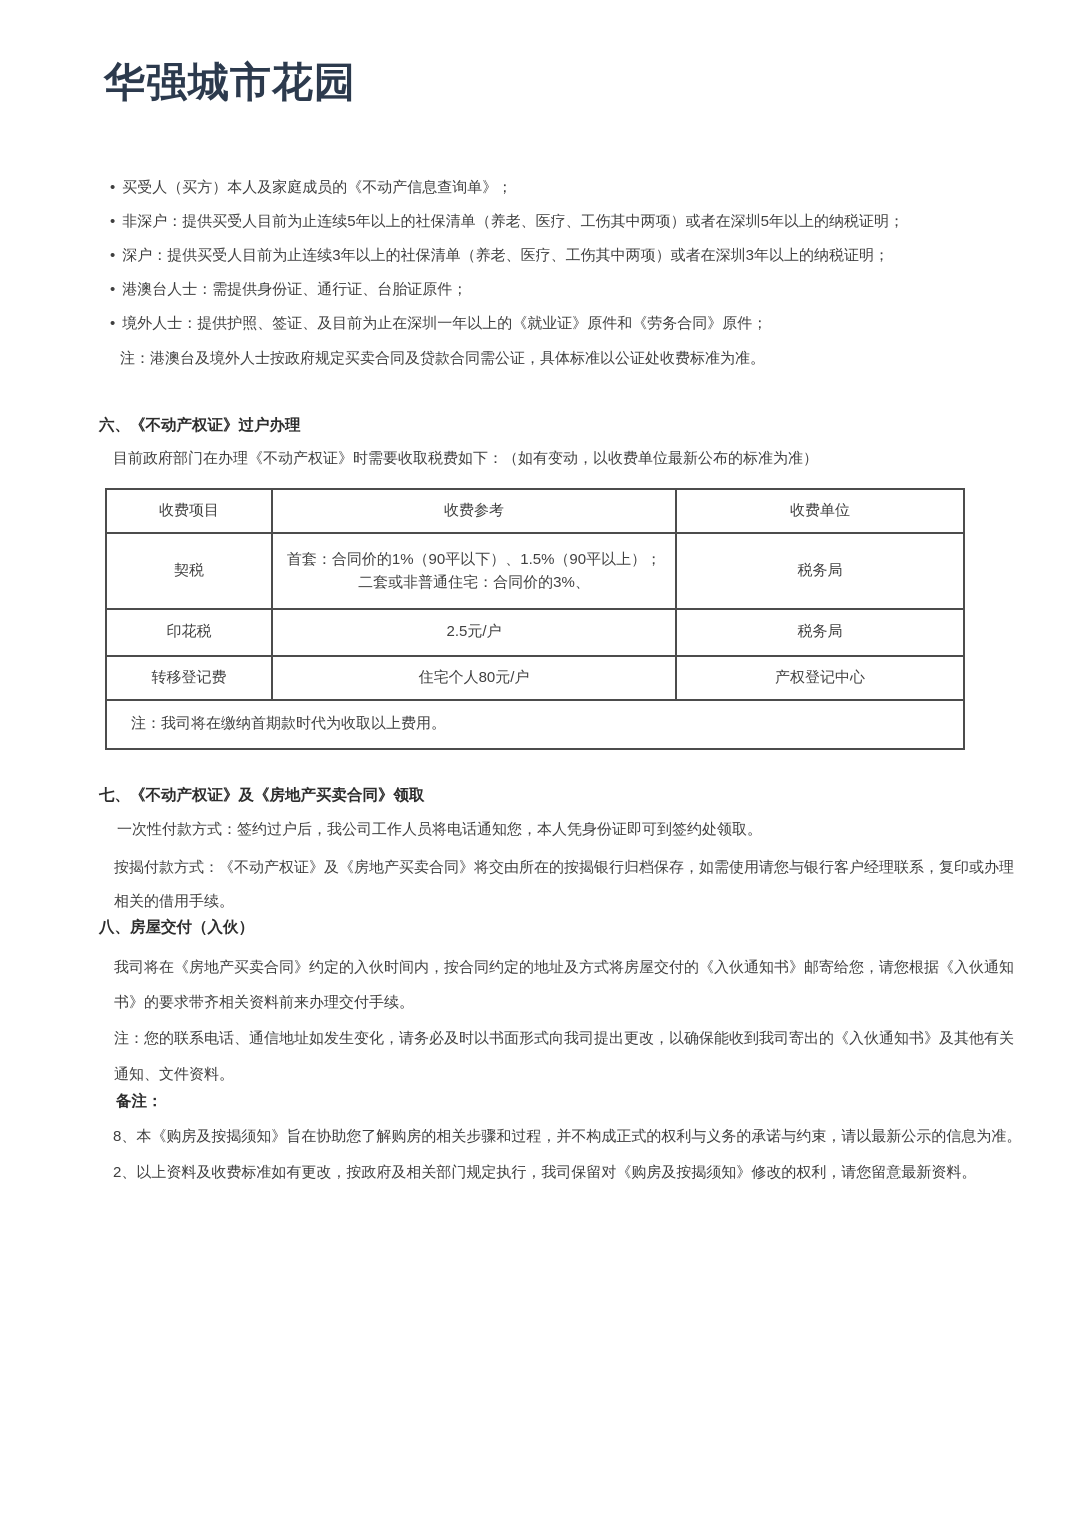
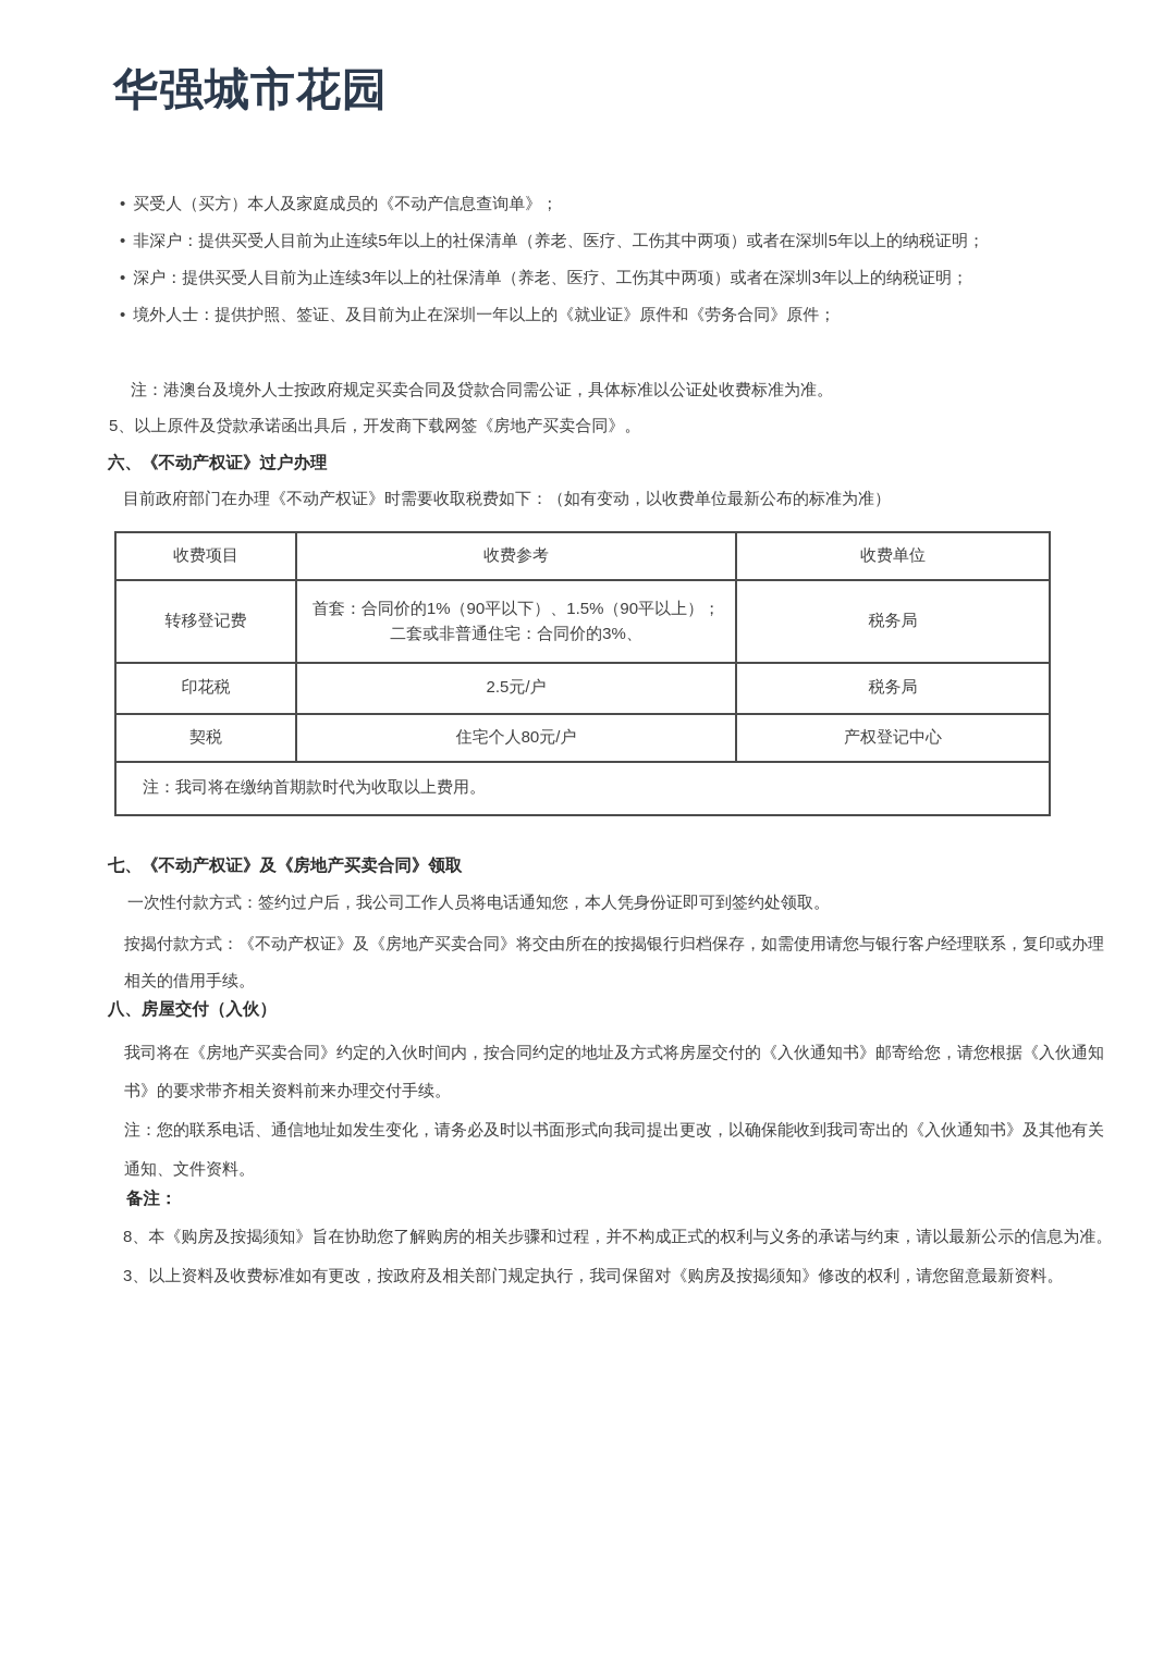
  华强城市花园
  买受人（买方）本人及家庭成员的《不动产信息查询单》；
  非深户：提供买受人目前为止连续5年以上的社保清单（养老、医疗、工伤其中两项）或者在深圳5年以上的纳税证明；
  深户：提供买受人目前为止连续3年以上的社保清单（养老、医疗、工伤其中两项）或者在深圳3年以上的纳税证明；
- 港澳台人士：需提供身份证、通行证、台胎证原件；
  境外人士：提供护照、签证、及目前为止在深圳一年以上的《就业证》原件和《劳务合同》原件；
  注：港澳台及境外人士按政府规定买卖合同及贷款合同需公证，具体标准以公证处收费标准为准。
+ 5、以上原件及贷款承诺函出具后，开发商下载网签《房地产买卖合同》。
  六、《不动产权证》过户办理
  目前政府部门在办理《不动产权证》时需要收取税费如下：（如有变动，以收费单位最新公布的标准为准）
  收费项目	收费参考	收费单位
- 契税	首套：合同价的1%（90平以下）、1.5%（90平以上）； 二套或非普通住宅：合同价的3%、	税务局
+ 转移登记费	首套：合同价的1%（90平以下）、1.5%（90平以上）； 二套或非普通住宅：合同价的3%、	税务局
  印花税	2.5元/户	税务局
- 转移登记费	住宅个人80元/户	产权登记中心
+ 契税	住宅个人80元/户	产权登记中心
  注：我司将在缴纳首期款时代为收取以上费用。
  七、《不动产权证》及《房地产买卖合同》领取
  一次性付款方式：签约过户后，我公司工作人员将电话通知您，本人凭身份证即可到签约处领取。
  按揭付款方式：《不动产权证》及《房地产买卖合同》将交由所在的按揭银行归档保存，如需使用请您与银行客户经理联系，复印或办理相关的借用手续。
  八、房屋交付（入伙）
  我司将在《房地产买卖合同》约定的入伙时间内，按合同约定的地址及方式将房屋交付的《入伙通知书》邮寄给您，请您根据《入伙通知书》的要求带齐相关资料前来办理交付手续。
  注：您的联系电话、通信地址如发生变化，请务必及时以书面形式向我司提出更改，以确保能收到我司寄出的《入伙通知书》及其他有关通知、文件资料。
  备注：
  8、本《购房及按揭须知》旨在协助您了解购房的相关步骤和过程，并不构成正式的权利与义务的承诺与约束，请以最新公示的信息为准。
- 2、以上资料及收费标准如有更改，按政府及相关部门规定执行，我司保留对《购房及按揭须知》修改的权利，请您留意最新资料。
+ 3、以上资料及收费标准如有更改，按政府及相关部门规定执行，我司保留对《购房及按揭须知》修改的权利，请您留意最新资料。
